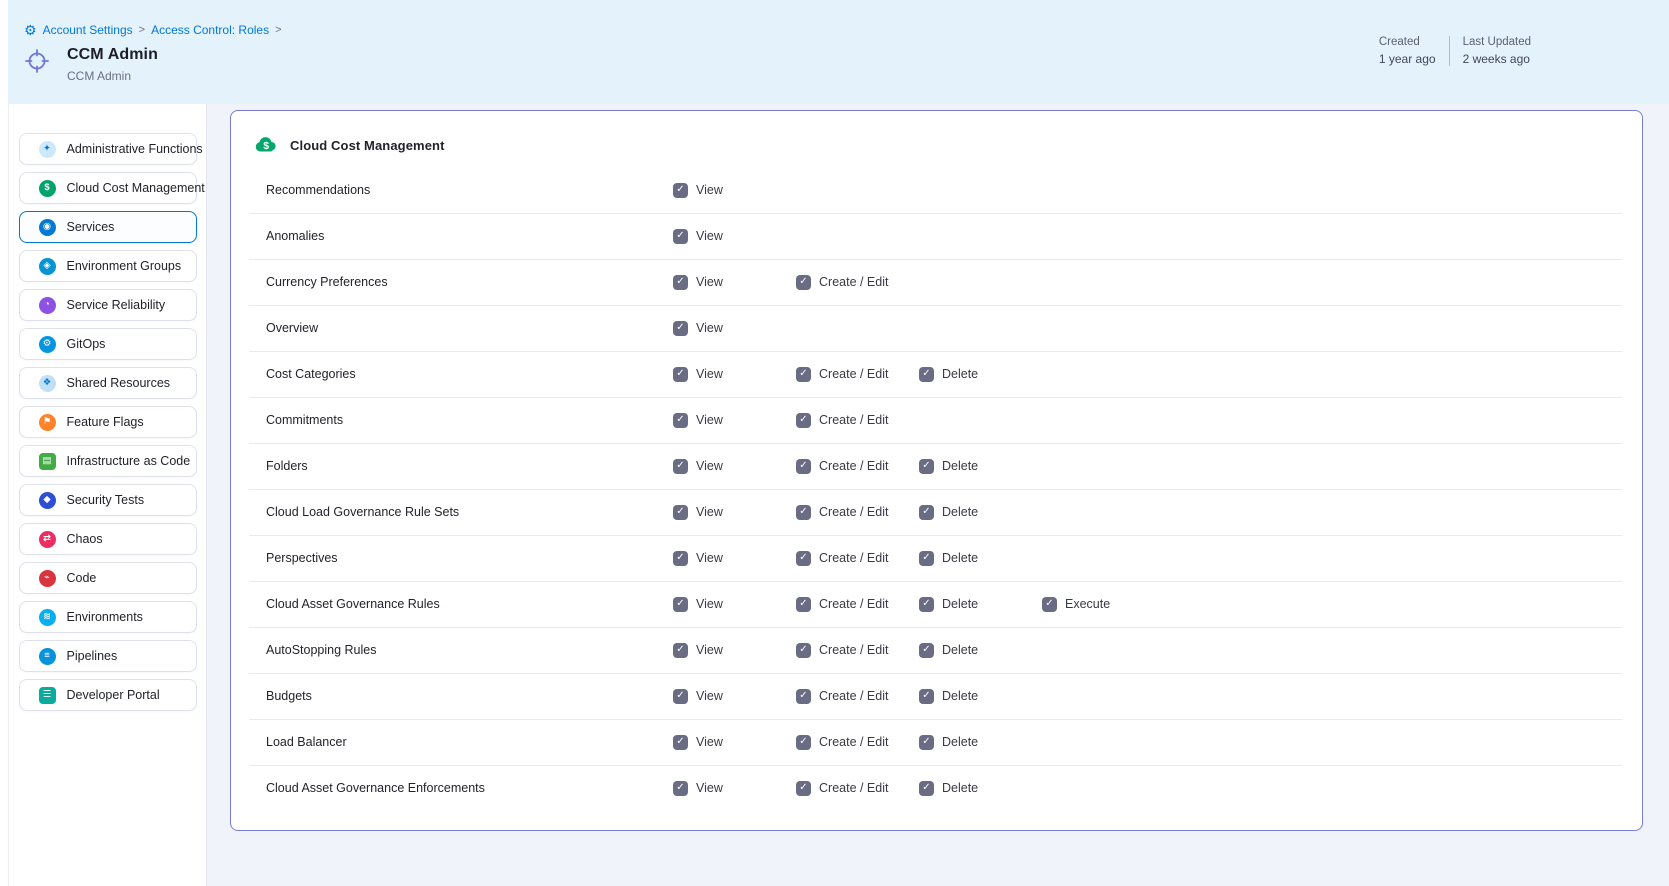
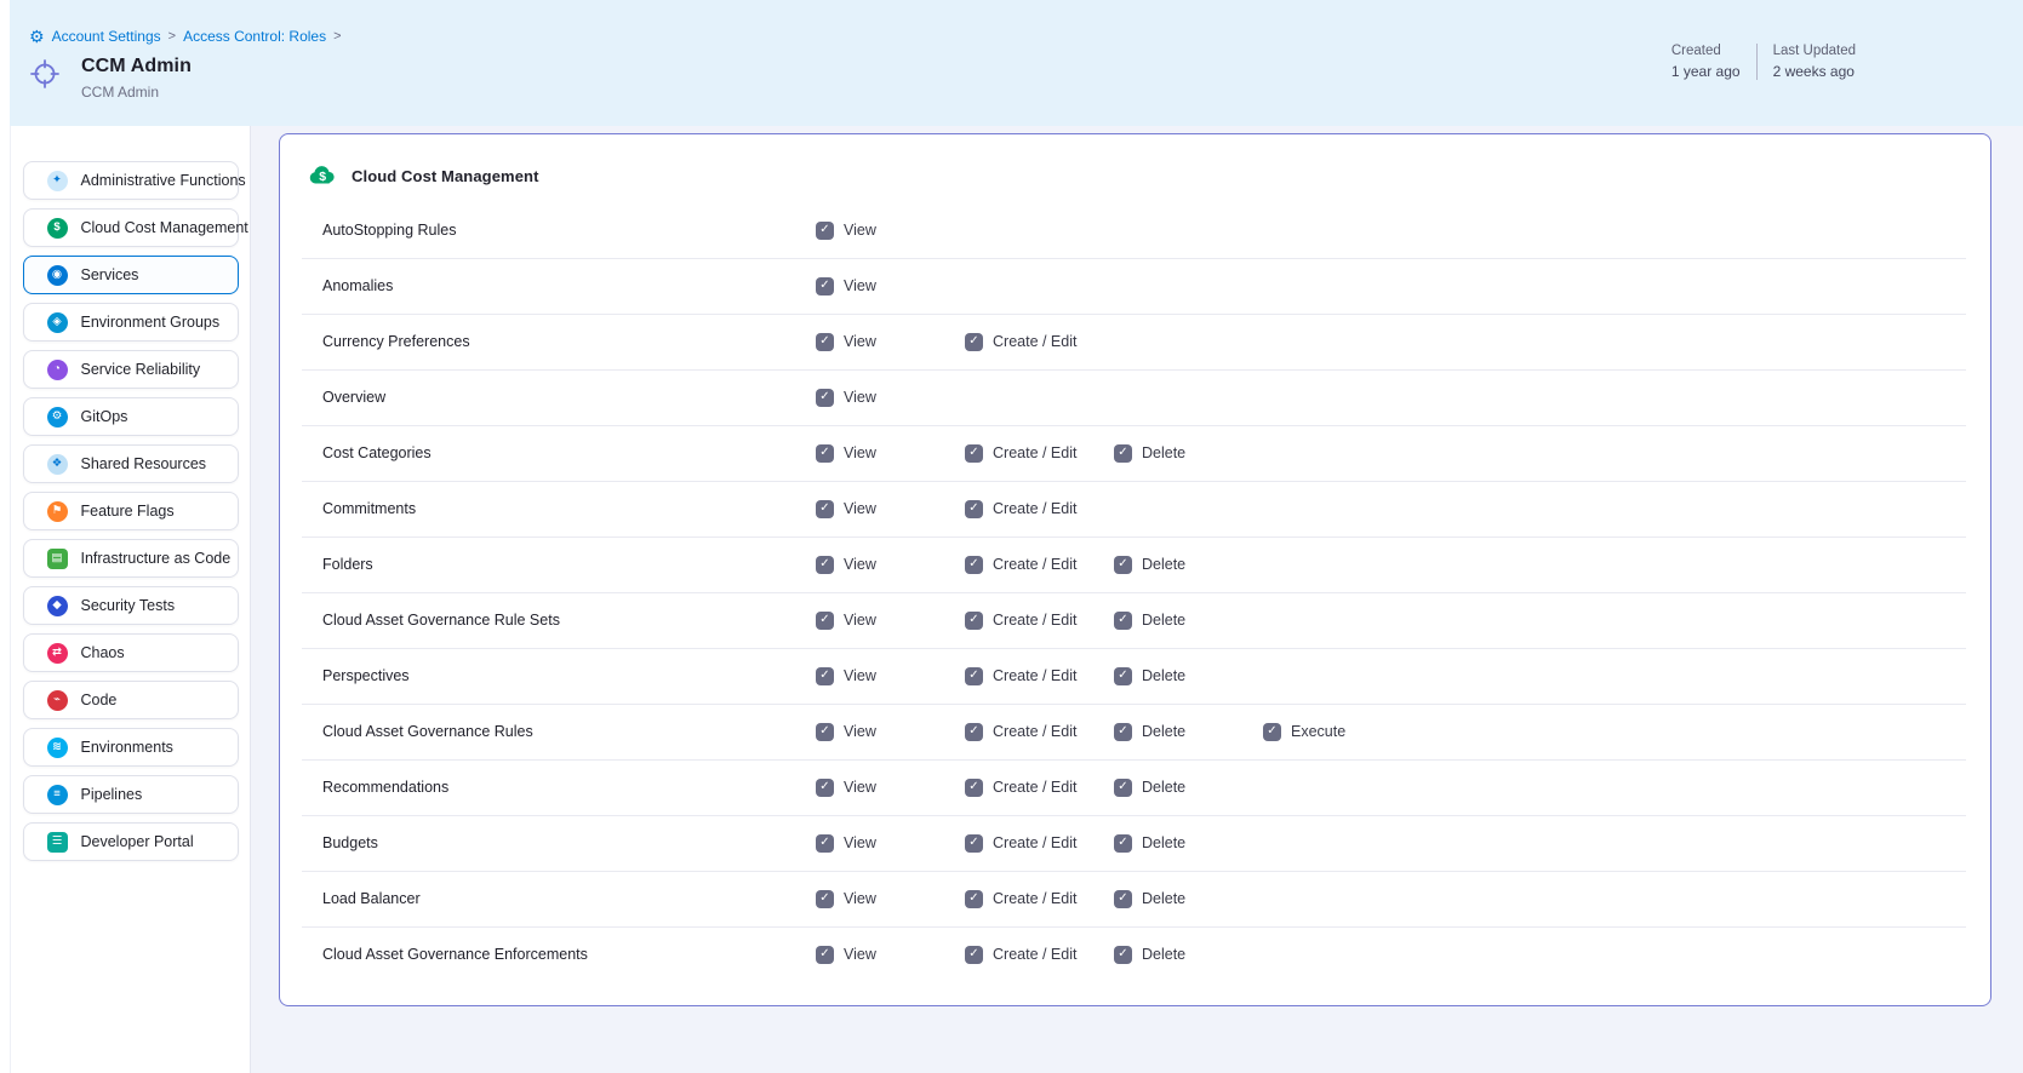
  ⚙
  Account Settings
  >
  Access Control: Roles
  >
  CCM Admin
  CCM Admin
  Created
  1 year ago
  Last Updated
  2 weeks ago
  ✦
  Administrative Functions
  $
  Cloud Cost Management
  ◉
  Services
  ◈
  Environment Groups
  ◔
  Service Reliability
  ⚙
  GitOps
  ❖
  Shared Resources
  ⚑
  Feature Flags
  ▤
  Infrastructure as Code
  ◆
  Security Tests
  ⇄
  Chaos
  ⌁
  Code
  ≋
  Environments
  ≡
  Pipelines
  ☰
  Developer Portal
  $
  Cloud Cost Management
- Recommendations
+ AutoStopping Rules
  ✓
  View
  Anomalies
  ✓
  View
  Currency Preferences
  ✓
  View
  ✓
  Create / Edit
  Overview
  ✓
  View
  Cost Categories
  ✓
  View
  ✓
  Create / Edit
  ✓
  Delete
  Commitments
  ✓
  View
  ✓
  Create / Edit
  Folders
  ✓
  View
  ✓
  Create / Edit
  ✓
  Delete
- Cloud Load Governance Rule Sets
+ Cloud Asset Governance Rule Sets
  ✓
  View
  ✓
  Create / Edit
  ✓
  Delete
  Perspectives
  ✓
  View
  ✓
  Create / Edit
  ✓
  Delete
  Cloud Asset Governance Rules
  ✓
  View
  ✓
  Create / Edit
  ✓
  Delete
  ✓
  Execute
- AutoStopping Rules
+ Recommendations
  ✓
  View
  ✓
  Create / Edit
  ✓
  Delete
  Budgets
  ✓
  View
  ✓
  Create / Edit
  ✓
  Delete
  Load Balancer
  ✓
  View
  ✓
  Create / Edit
  ✓
  Delete
  Cloud Asset Governance Enforcements
  ✓
  View
  ✓
  Create / Edit
  ✓
  Delete
